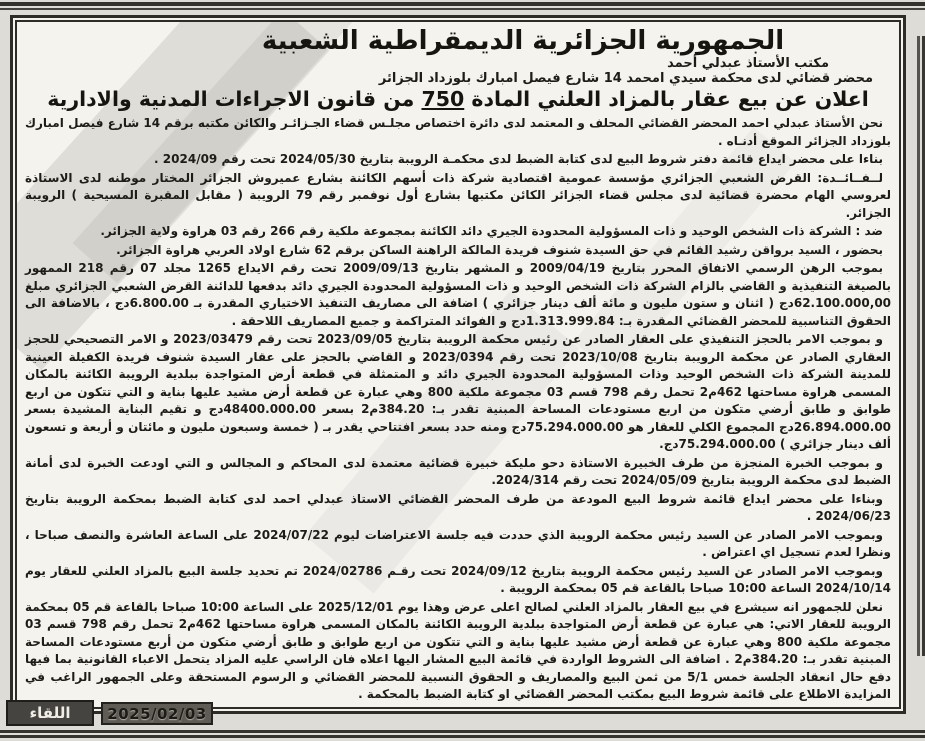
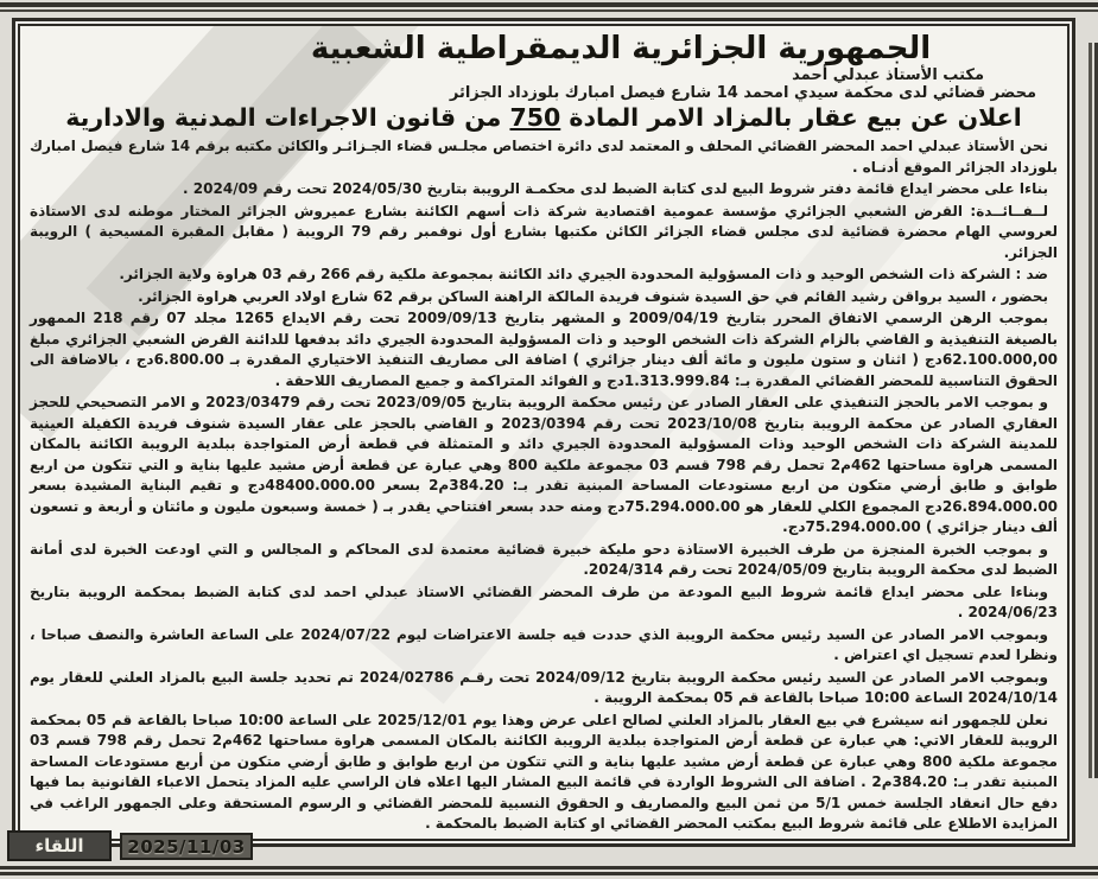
  الجمهورية الجزائرية الديمقراطية الشعبية
  مكتب الأستاذ عبدلي أحمد
  محضر قضائي لدى محكمة سيدي امحمد 14 شارع فيصل امبارك بلوزداد الجزائر
- اعلان عن بيع عقار بالمزاد العلني المادة 750 من قانون الاجراءات المدنية والادارية
+ اعلان عن بيع عقار بالمزاد الامر المادة 750 من قانون الاجراءات المدنية والادارية
  نحن الأستاذ عبدلي احمد المحضر القضائي المحلف و المعتمد لدى دائرة اختصاص مجلـس قضاء الجـزائـر والكائن مكتبه برقم 14 شارع فيصل امبارك بلوزداد الجزائر الموقع أدنـاه .
  بناءا على محضر ايداع قائمة دفتر شروط البيع لدى كتابة الضبط لدى محكمـة الرويبة بتاريخ 2024/05/30 تحت رقم 2024/09 .
  لــفــائــدة: القرض الشعبي الجزائري مؤسسة عمومية اقتصادية شركة ذات أسهم الكائنة بشارع عميروش الجزائر المختار موطنه لدى الاستاذة لعروسي الهام محضرة قضائية لدى مجلس قضاء الجزائر الكائن مكتبها بشارع أول نوفمبر رقم 79 الرويبة ( مقابل المقبرة المسيحية ) الرويبة الجزائر.
  ضد : الشركة ذات الشخص الوحيد و ذات المسؤولية المحدودة الجيري دائد الكائنة بمجموعة ملكية رقم 266 رقم 03 هراوة ولاية الجزائر.
  بحضور ، السيد برواقن رشيد القائم في حق السيدة شنوف فريدة المالكة الراهنة الساكن برقم 62 شارع اولاد العربي هراوة الجزائر.
  بموجب الرهن الرسمي الاتفاق المحرر بتاريخ 2009/04/19 و المشهر بتاريخ 2009/09/13 تحت رقم الايداع 1265 مجلد 07 رقم 218 الممهور بالصيغة التنفيذية و القاضي بالزام الشركة ذات الشخص الوحيد و ذات المسؤولية المحدودة الجيري دائد بدفعها للدائنة القرض الشعبي الجزائري مبلغ 62.100.000,00دج ( اثنان و ستون مليون و مائة ألف دينار جزائري ) اضافة الى مصاريف التنفيذ الاختياري المقدرة بـ 6.800.00دج ، بالاضافة الى الحقوق التناسبية للمحضر القضائي المقدرة بـ: 1.313.999.84دج و الفوائد المتراكمة و جميع المصاريف اللاحقة .
  و بموجب الامر بالحجز التنفيذي على العقار الصادر عن رئيس محكمة الرويبة بتاريخ 2023/09/05 تحت رقم 2023/03479 و الامر التصحيحي للحجز العقاري الصادر عن محكمة الرويبة بتاريخ 2023/10/08 تحت رقم 2023/0394 و القاضي بالحجز على عقار السيدة شنوف فريدة الكفيلة العينية للمدينة الشركة ذات الشخص الوحيد وذات المسؤولية المحدودة الجيري دائد و المتمثلة في قطعة أرض المتواجدة ببلدية الرويبة الكائنة بالمكان المسمى هراوة مساحتها 462م2 تحمل رقم 798 قسم 03 مجموعة ملكية 800 وهي عبارة عن قطعة أرض مشيد عليها بناية و التي تتكون من اربع طوابق و طابق أرضي متكون من اربع مستودعات المساحة المبنية تقدر بـ: 384.20م2 بسعر 48400.000.00دج و تقيم البناية المشيدة بسعر 26.894.000.00دج المجموع الكلي للعقار هو 75.294.000.00دج ومنه حدد بسعر افتتاحي يقدر بـ ( خمسة وسبعون مليون و مائتان و أربعة و تسعون ألف دينار جزائري ) 75.294.000.00دج.
  و بموجب الخبرة المنجزة من طرف الخبيرة الاستاذة دحو مليكة خبيرة قضائية معتمدة لدى المحاكم و المجالس و التي اودعت الخبرة لدى أمانة الضبط لدى محكمة الرويبة بتاريخ 2024/05/09 تحت رقم 2024/314.
  وبناءا على محضر ايداع قائمة شروط البيع المودعة من طرف المحضر القضائي الاستاذ عبدلي احمد لدى كتابة الضبط بمحكمة الرويبة بتاريخ 2024/06/23 .
  وبموجب الامر الصادر عن السيد رئيس محكمة الرويبة الذي حددت فيه جلسة الاعتراضات ليوم 2024/07/22 على الساعة العاشرة والنصف صباحا ، ونظرا لعدم تسجيل اي اعتراض .
  وبموجب الامر الصادر عن السيد رئيس محكمة الرويبة بتاريخ 2024/09/12 تحت رقـم 2024/02786 تم تحديد جلسة البيع بالمزاد العلني للعقار يوم 2024/10/14 الساعة 10:00 صباحا بالقاعة قم 05 بمحكمة الرويبة .
  نعلن للجمهور انه سيشرع في بيع العقار بالمزاد العلني لصالح اعلى عرض وهذا يوم 2025/12/01 على الساعة 10:00 صباحا بالقاعة قم 05 بمحكمة الرويبة للعقار الاتي: هي عبارة عن قطعة أرض المتواجدة ببلدية الرويبة الكائنة بالمكان المسمى هراوة مساحتها 462م2 تحمل رقم 798 قسم 03 مجموعة ملكية 800 وهي عبارة عن قطعة أرض مشيد عليها بناية و التي تتكون من اربع طوابق و طابق أرضي متكون من أربع مستودعات المساحة المبنية تقدر بـ: 384.20م2 . اضافة الى الشروط الواردة في قائمة البيع المشار اليها اعلاه فان الراسي عليه المزاد يتحمل الاعباء القانونية بما فيها دفع حال انعقاد الجلسة خمس 5/1 من ثمن البيع والمصاريف و الحقوق النسبية للمحضر القضائي و الرسوم المستحقة وعلى الجمهور الراغب في المزايدة الاطلاع على قائمة شروط البيع بمكتب المحضر القضائي او كتابة الضبط بالمحكمة .
  اللقاء
- 2025/02/03
+ 2025/11/03
